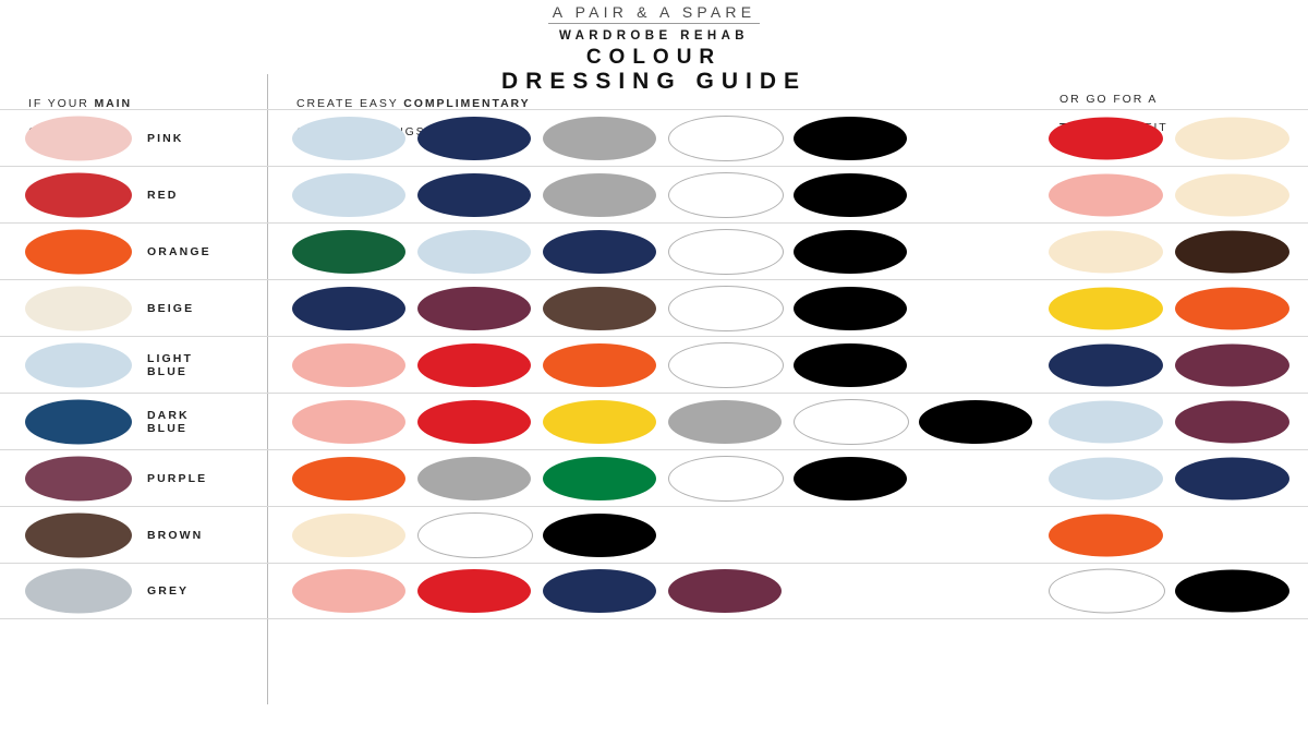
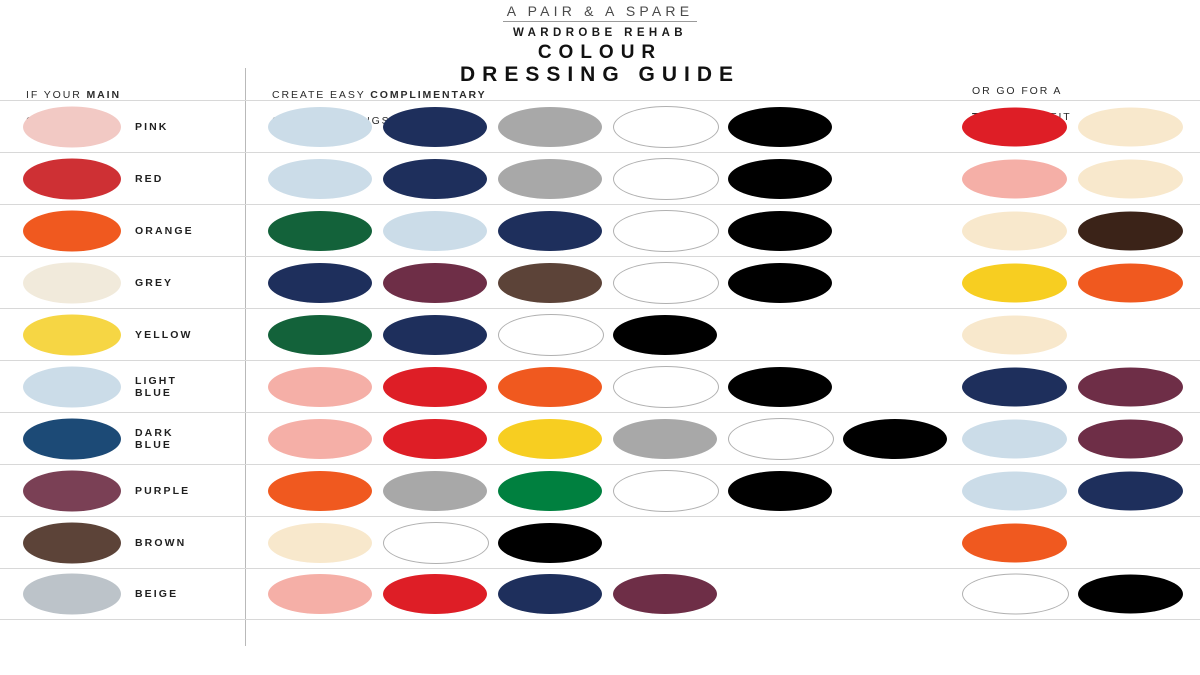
  A PAIR & A SPARE
  WARDROBE REHAB
  COLOUR
  DRESSING GUIDE
  IF YOUR MAIN
  CREATE EASY COMPLIMENTARY
  OR GO FOR A
  PINK
  RED
  ORANGE
- BEIGE
+ GREY
+ YELLOW
  LIGHT
  BLUE
  DARK
  BLUE
  PURPLE
  BROWN
- GREY
+ BEIGE
